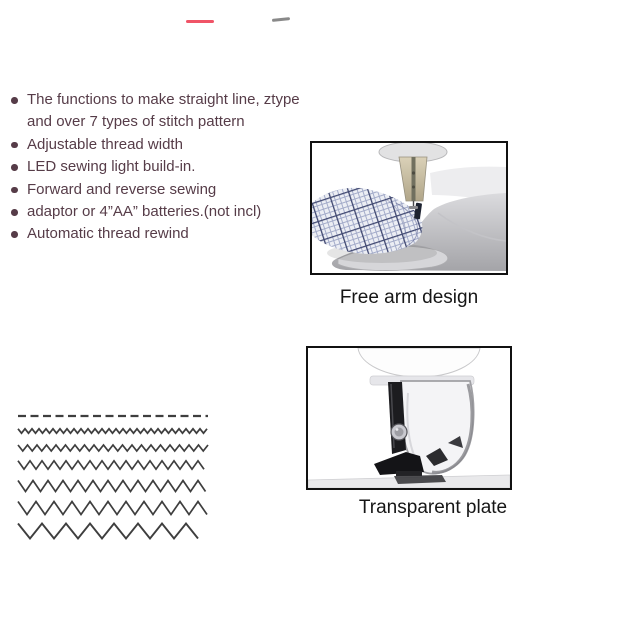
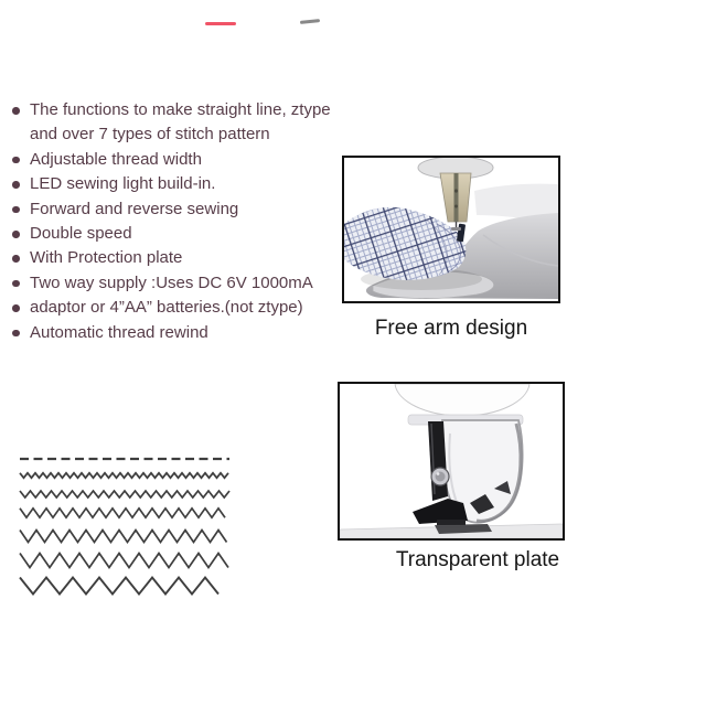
  The functions to make straight line, ztype
  and over 7 types of stitch pattern
  Adjustable thread width
  LED sewing light build-in.
  Forward and reverse sewing
+ Double speed
+ With Protection plate
+ Two way supply :Uses DC 6V 1000mA
- adaptor or 4”AA” batteries.(not incl)
+ adaptor or 4”AA” batteries.(not ztype)
  Automatic thread rewind
  Free arm design
  Transparent plate
